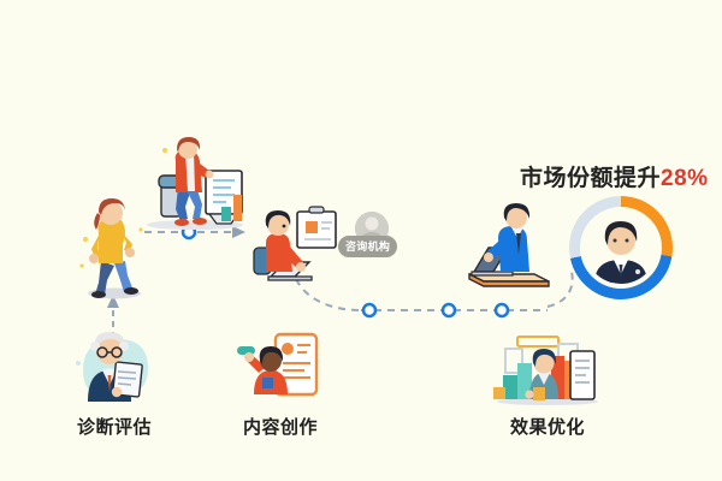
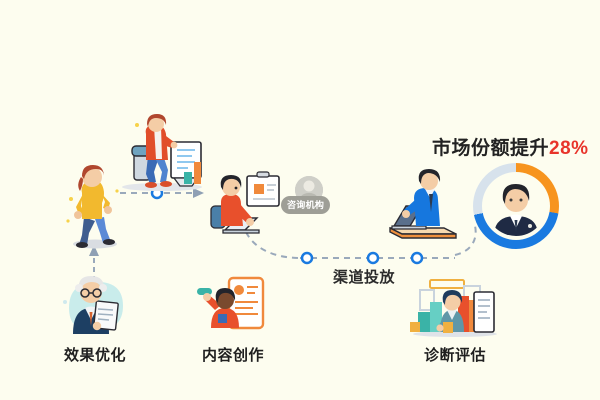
  咨询机构
  市场份额提升28%
+ 渠道投放
- 诊断评估
+ 效果优化
  内容创作
- 效果优化
+ 诊断评估
